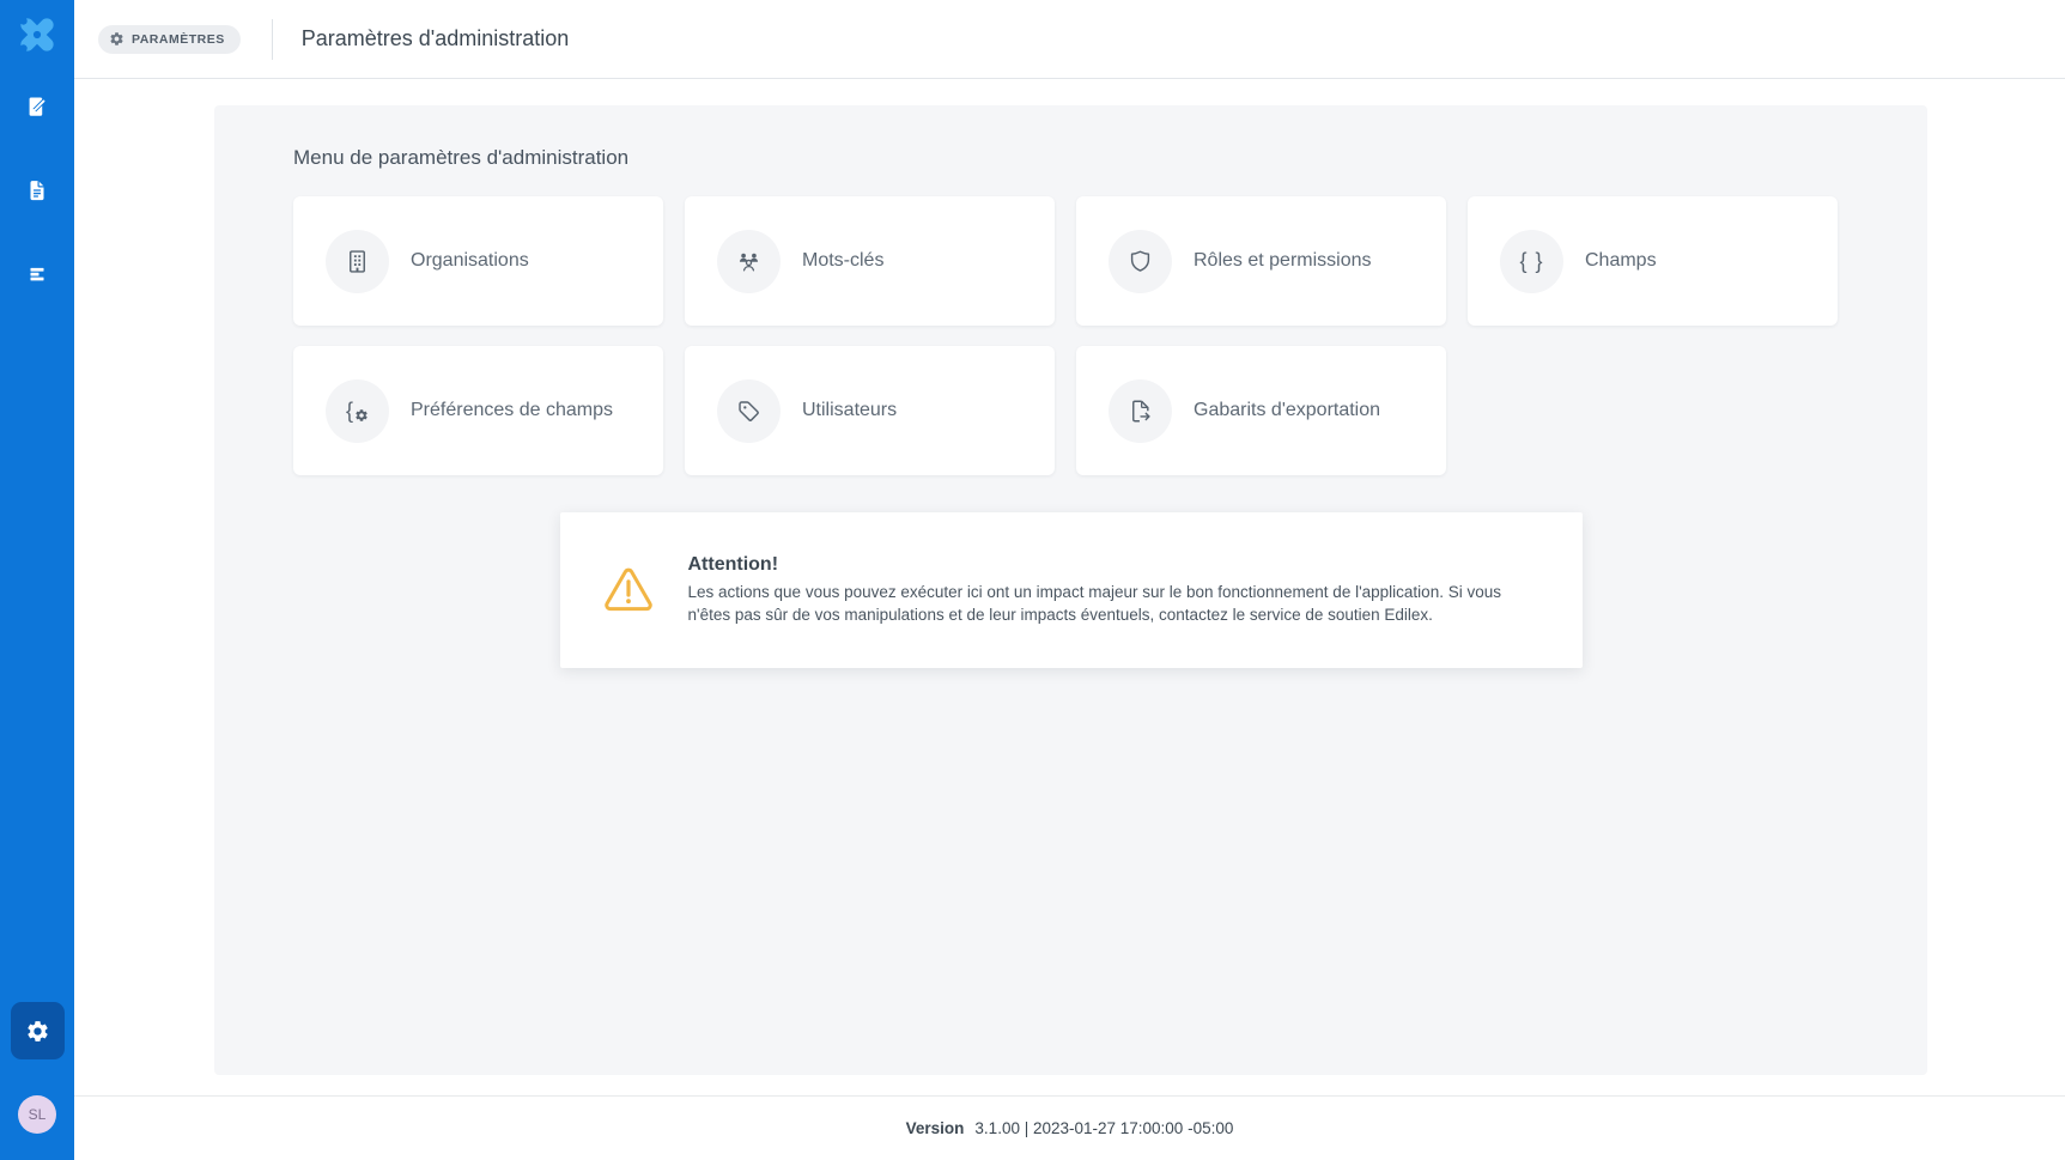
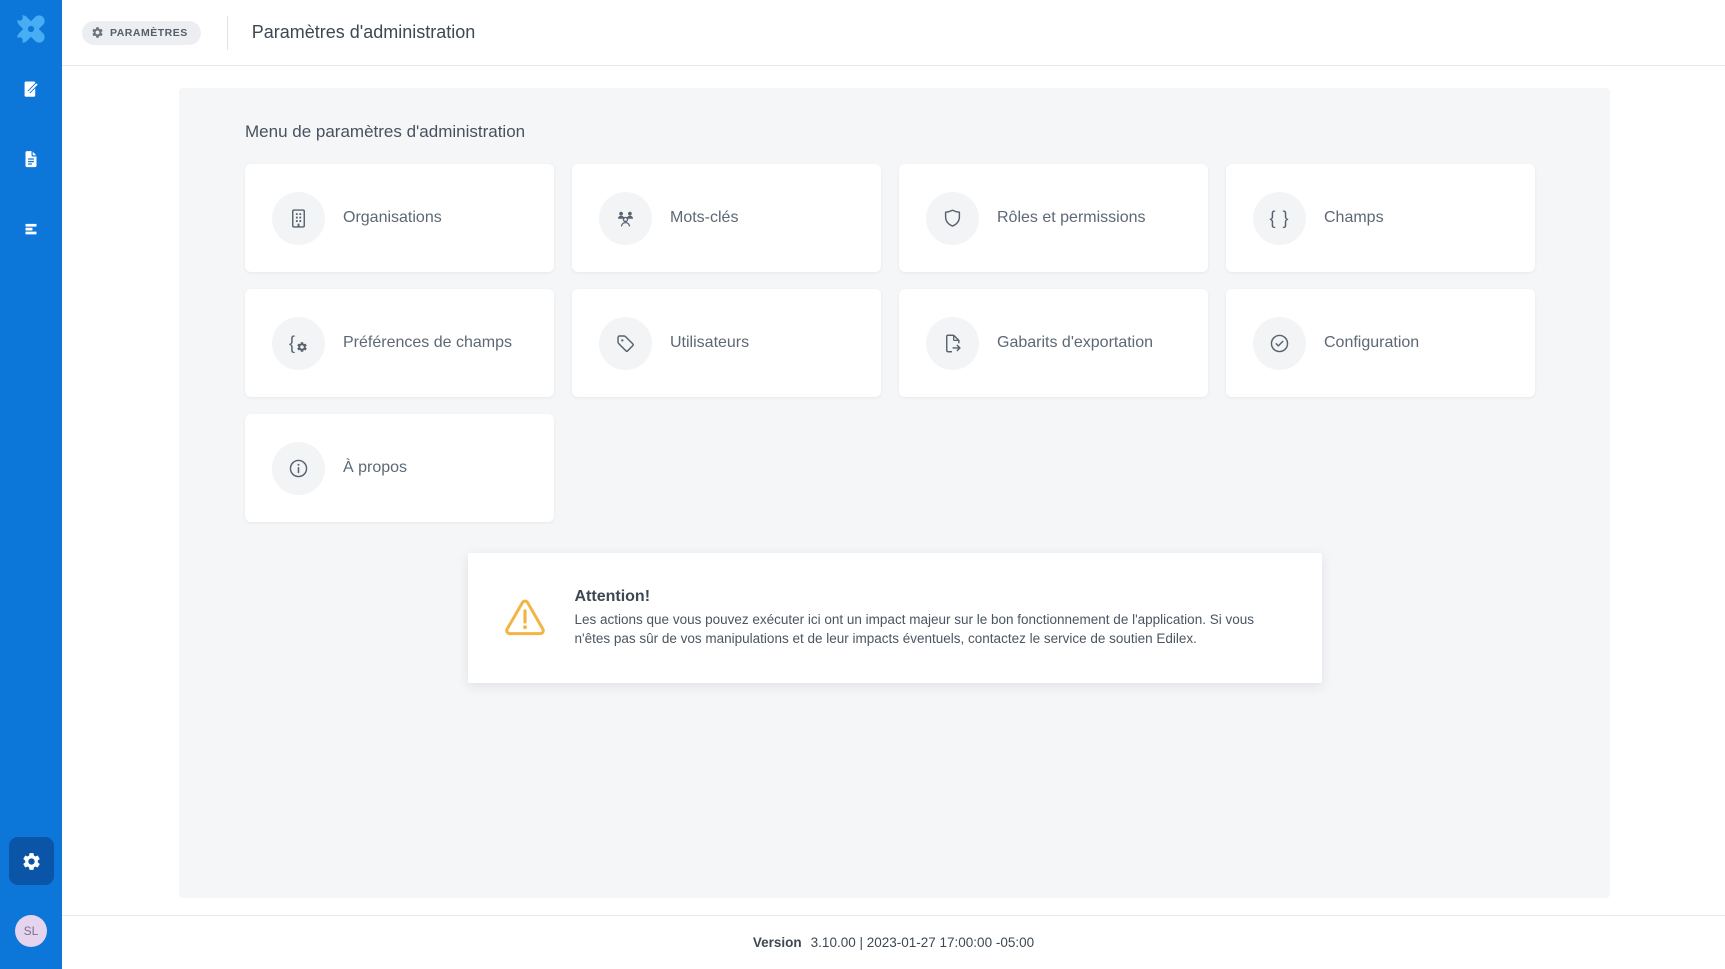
  SL
  PARAMÈTRES
  Paramètres d'administration
  Menu de paramètres d'administration
  Organisations
  Mots-clés
  Rôles et permissions
  { }
  Champs
  {
  Préférences de champs
  Utilisateurs
  Gabarits d'exportation
+ Configuration
+ À propos
  Attention!
  Les actions que vous pouvez exécuter ici ont un impact majeur sur le bon fonctionnement de l'application. Si vous n'êtes pas sûr de vos manipulations et de leur impacts éventuels, contactez le service de soutien Edilex.
- Version 3.1.00 | 2023-01-27 17:00:00 -05:00
+ Version 3.10.00 | 2023-01-27 17:00:00 -05:00
